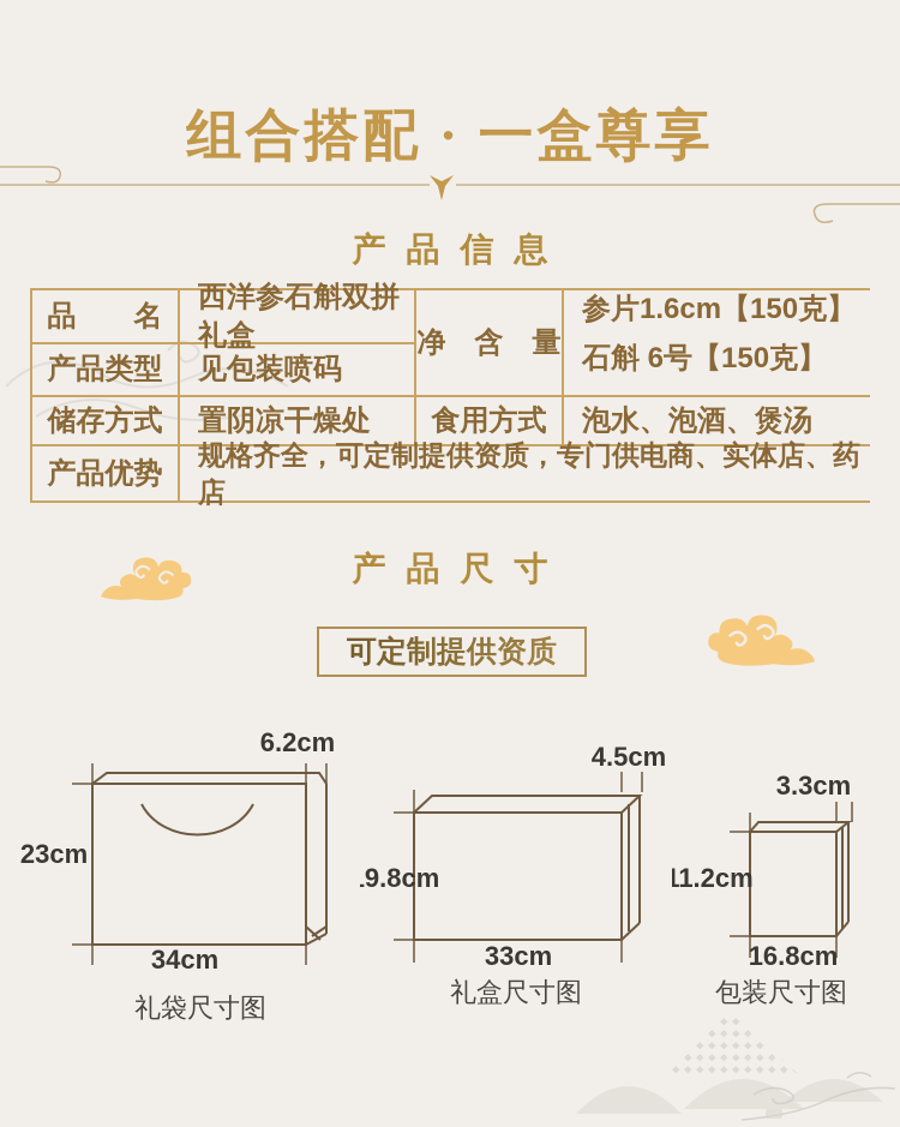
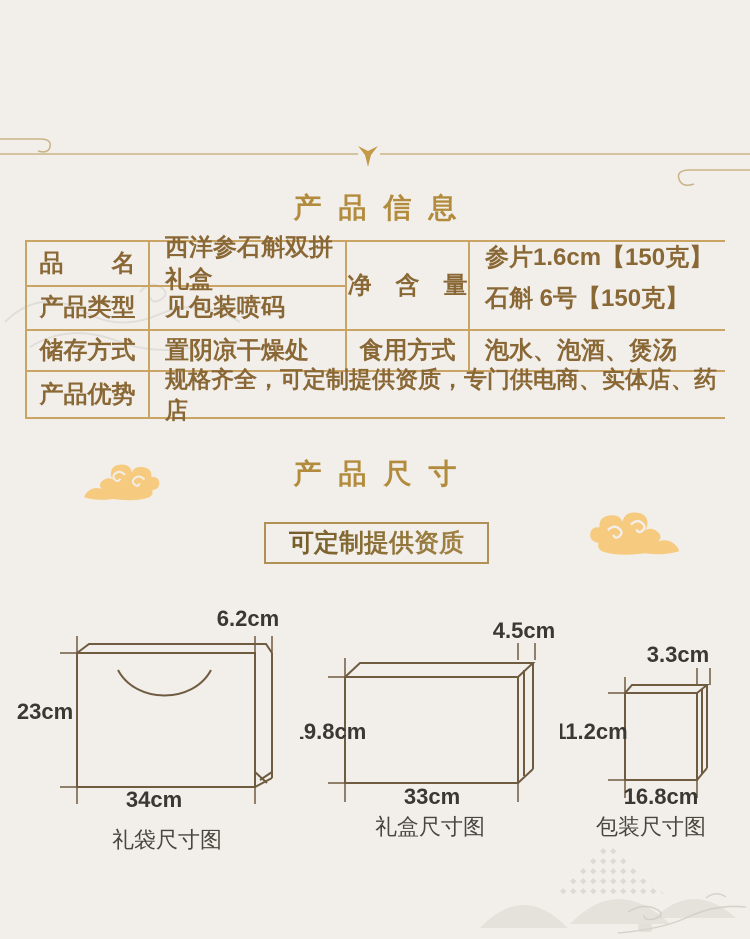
- 组合搭配 · 一盒尊享
  产品信息
  品 名
  西洋参石斛双拼礼盒
  净 含 量
  参片1.6cm【150克】
  石斛 6号【150克】
  产品类型
  见包装喷码
  储存方式
  置阴凉干燥处
  食用方式
  泡水、泡酒、煲汤
  产品优势
  规格齐全，可定制提供资质，专门供电商、实体店、药店
  产品尺寸
  可定制提供资质
  6.2cm
  23cm
  34cm
  礼袋尺寸图
  4.5cm
  9.8cm
  33cm
  礼盒尺寸图
  3.3cm
  11.2cm
  16.8cm
  包装尺寸图
